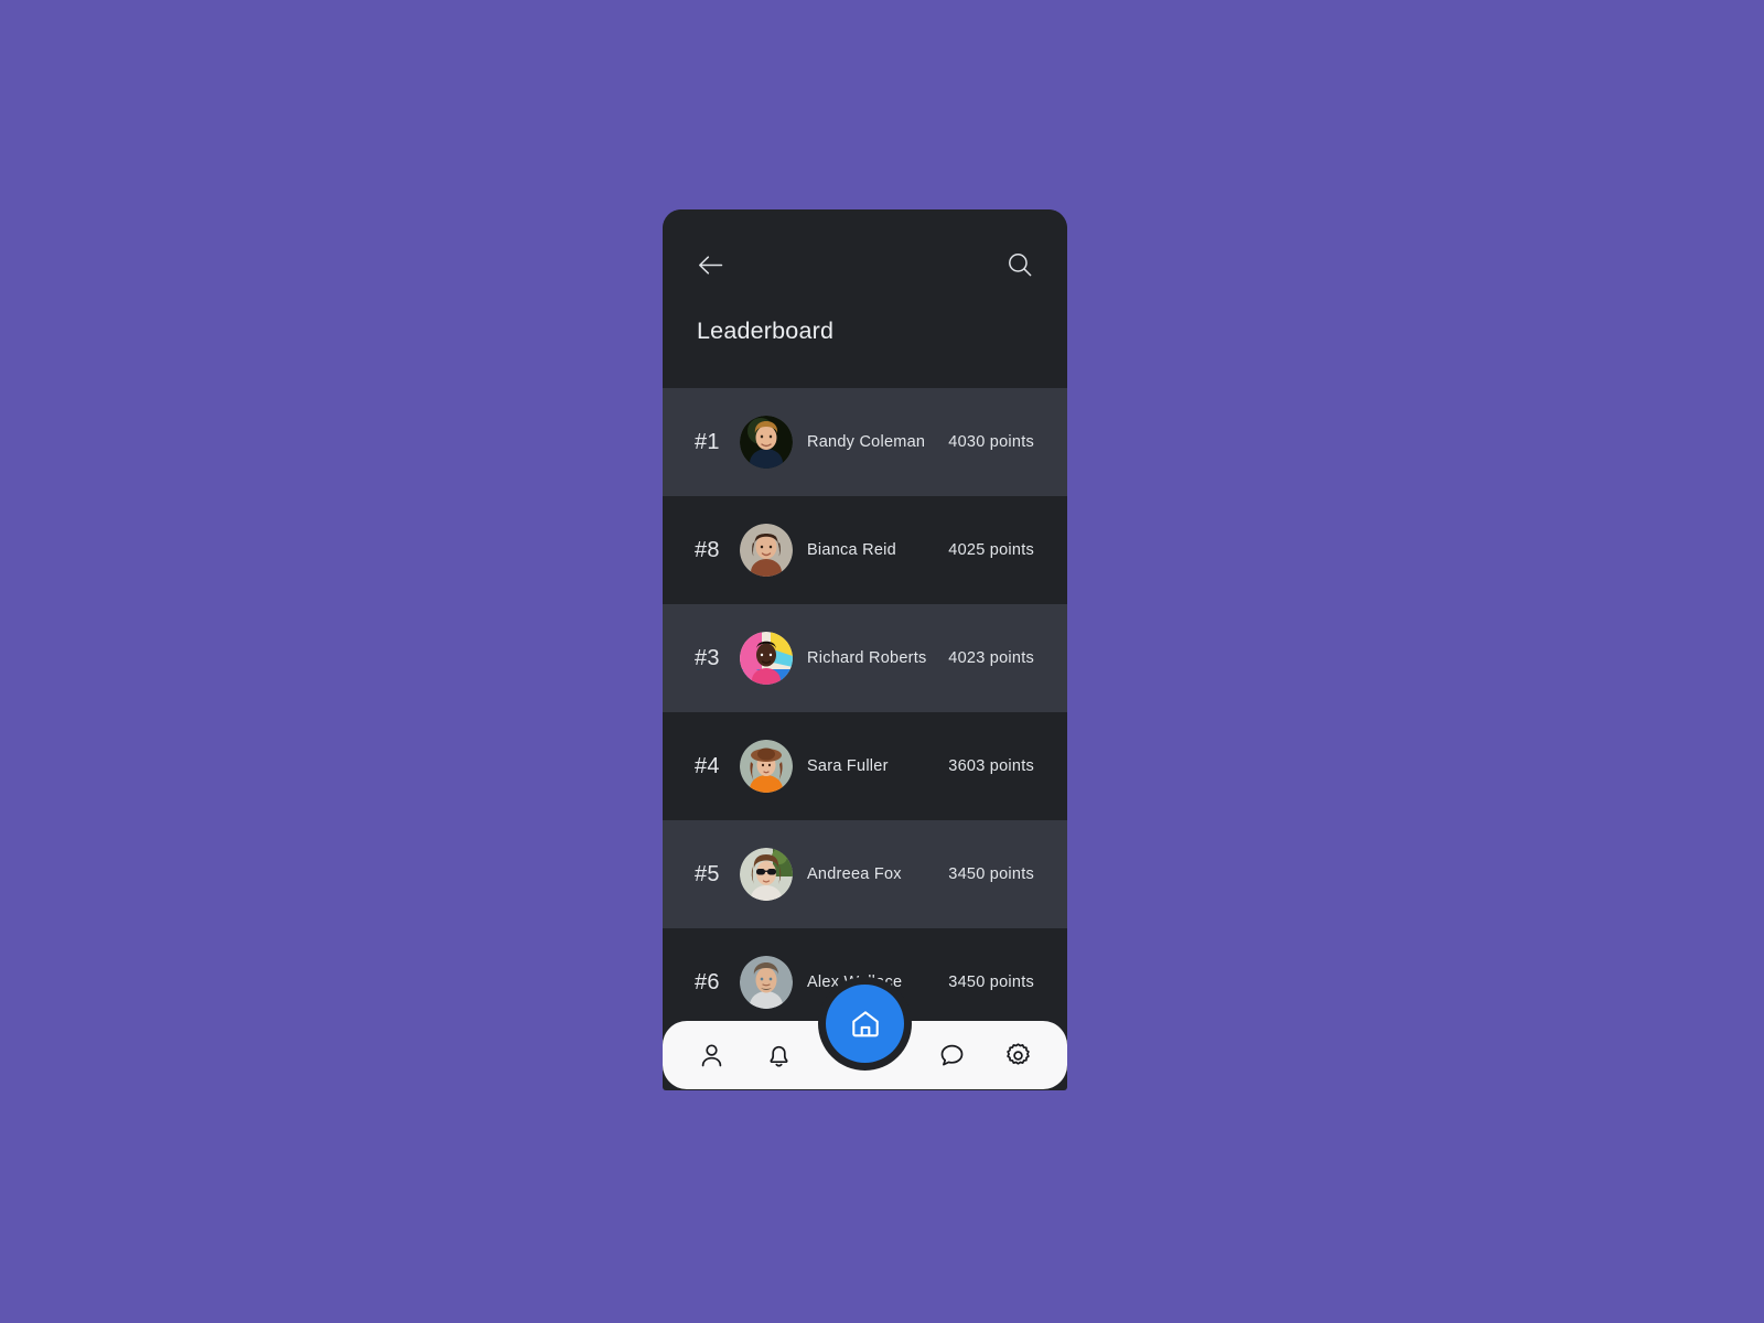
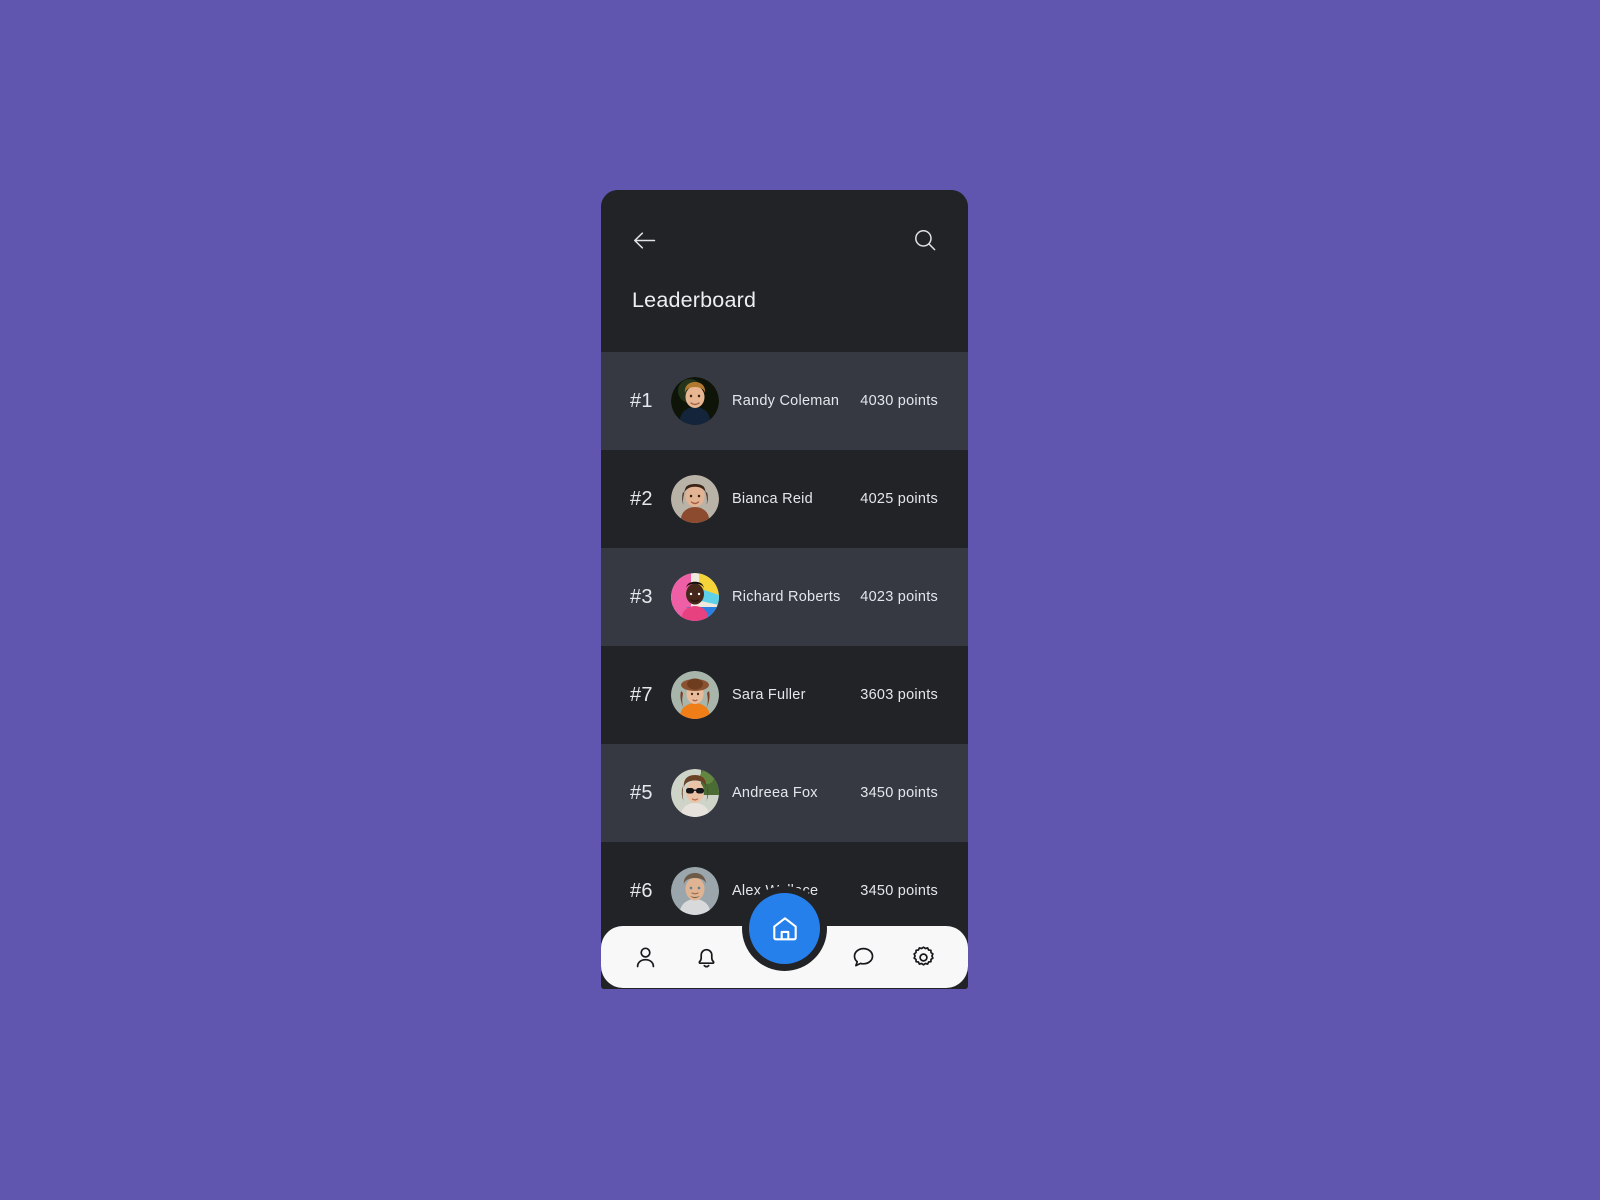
  Leaderboard
  #1
  Randy Coleman
  4030 points
- #8
+ #2
  Bianca Reid
  4025 points
  #3
  Richard Roberts
  4023 points
- #4
+ #7
  Sara Fuller
  3603 points
  #5
  Andreea Fox
  3450 points
  #6
  3450 points
